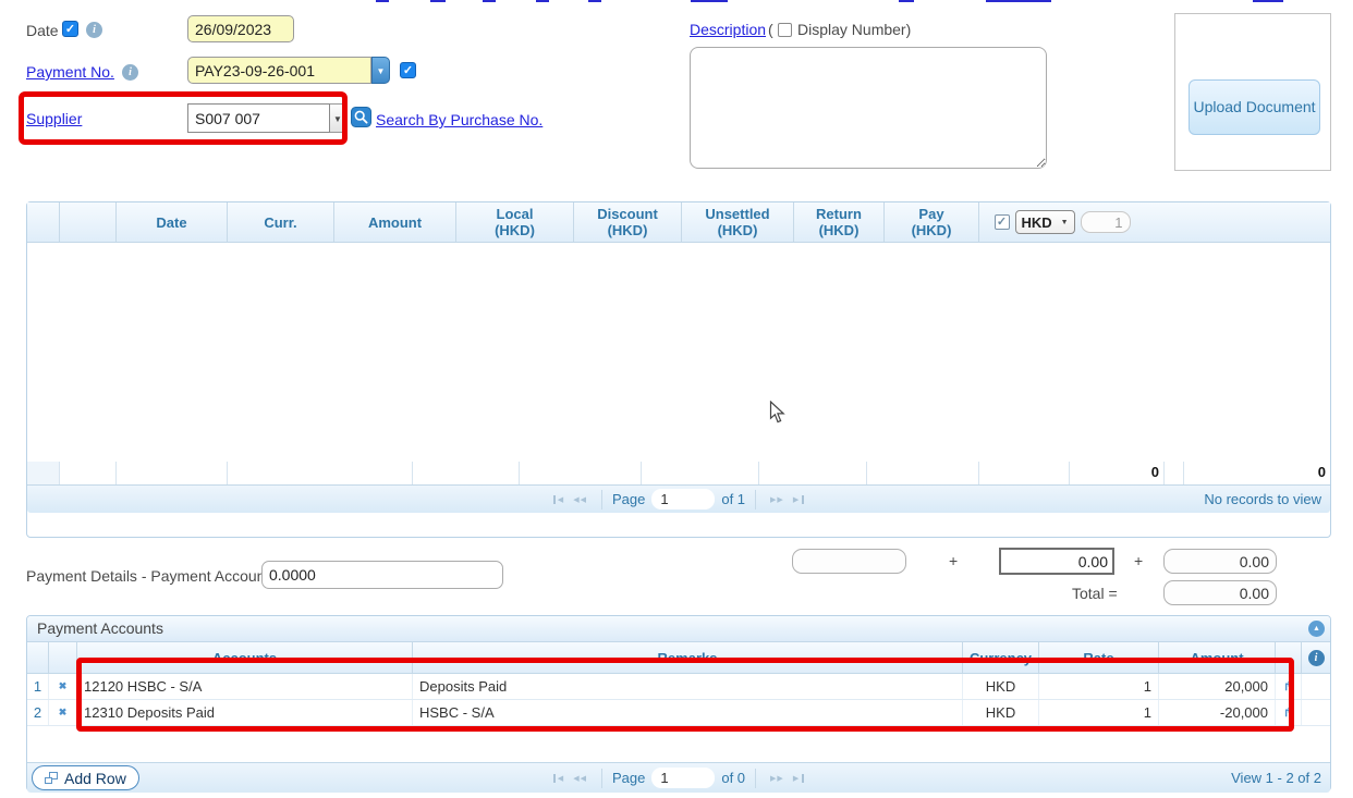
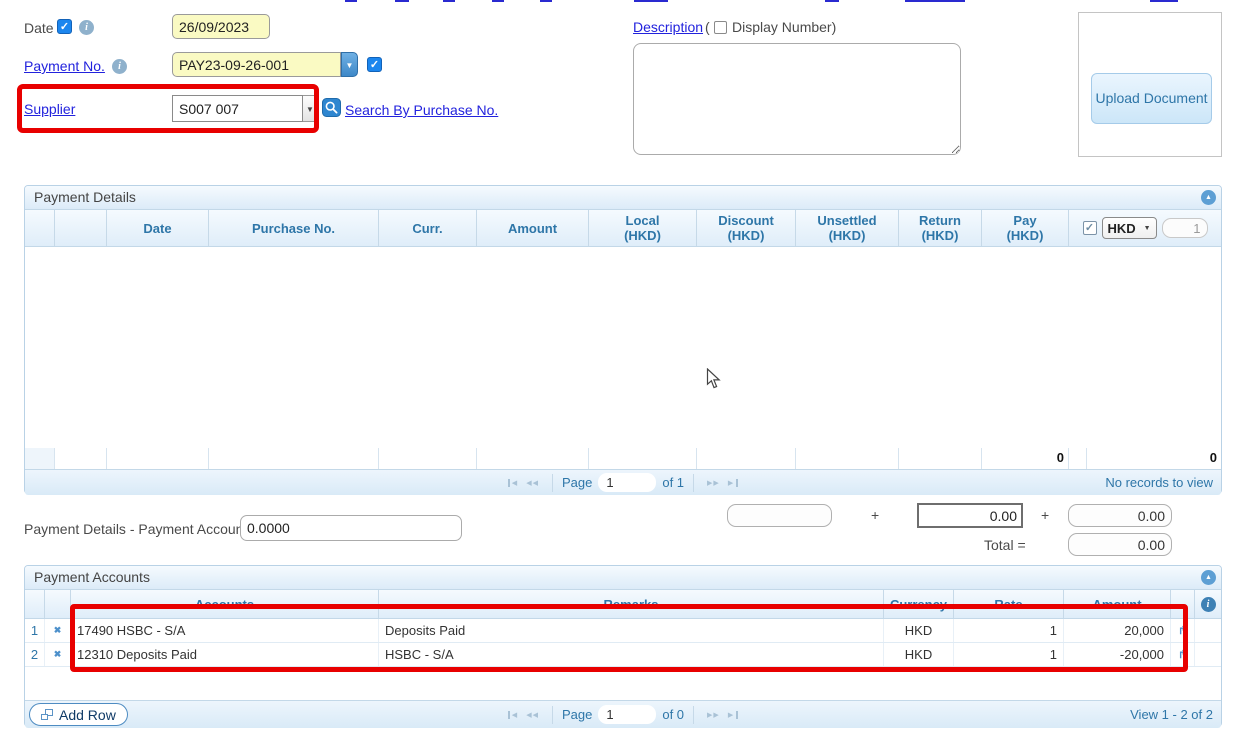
  Date
  ✓
  i
  26/09/2023
  Payment No.
  i
  PAY23-09-26-001
  ▼
  ✓
  Supplier
  S007 007
  ▼
  Search By Purchase No.
  Description
  (
  Display Number)
  Upload Document
+ Payment Details
  Date
+ Purchase No.
  Curr.
  Amount
  Local
  (HKD)
  Discount
  (HKD)
  Unsettled
  (HKD)
  Return
  (HKD)
  Pay
  (HKD)
  ✓
  HKD
  1
  0
  0
  Page
  1
  of 1
  No records to view
  Payment Details - Payment Accou
  0.0000
  +
  0.00
  +
  0.00
  Total =
  0.00
  Payment Accounts
  Accounts
  Remarks
  Currency
  Rate
  Amount
  i
  1
  ✖
- 12120 HSBC - S/A
+ 17490 HSBC - S/A
  Deposits Paid
  HKD
  1
  20,000
  ↱
  2
  ✖
  12310 Deposits Paid
  HSBC - S/A
  HKD
  1
  -20,000
  ↱
  Add Row
  Page
  1
  of 0
  View 1 - 2 of 2
